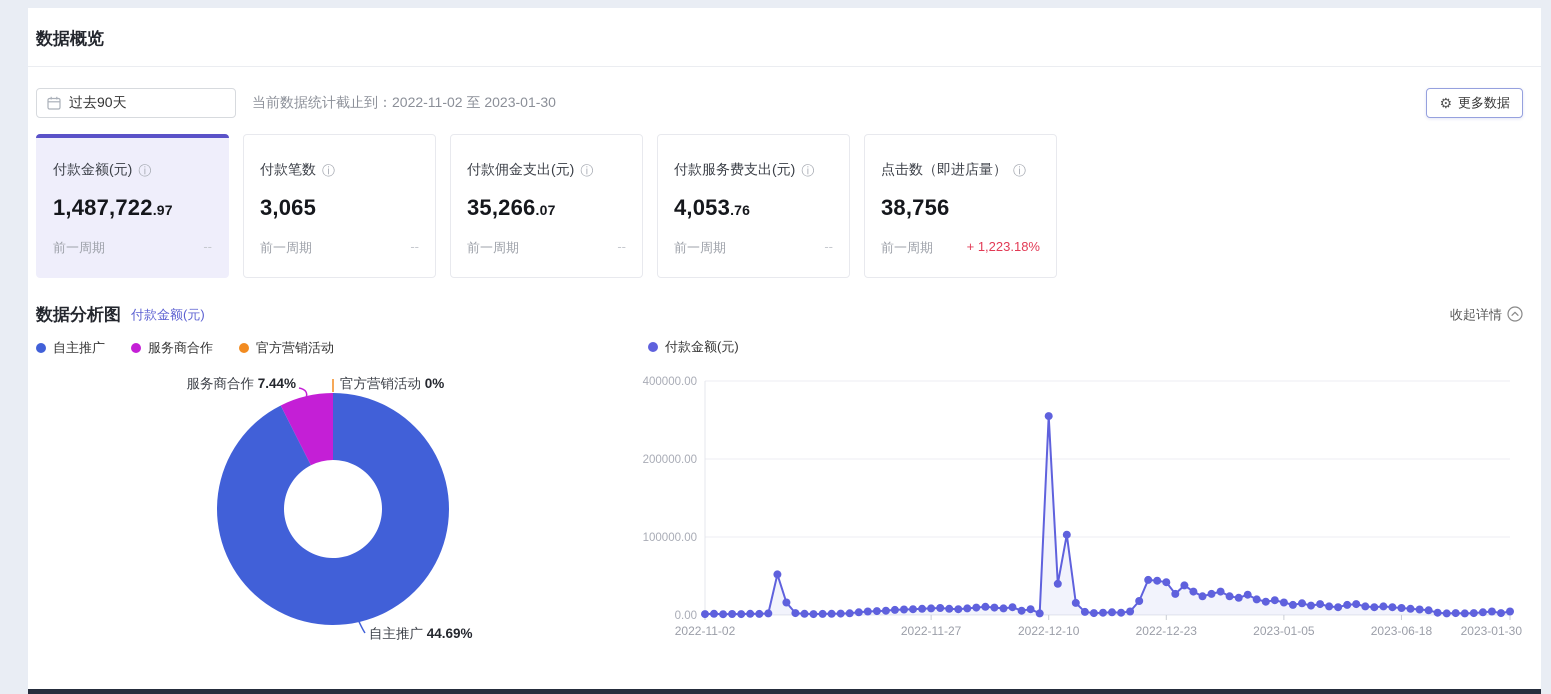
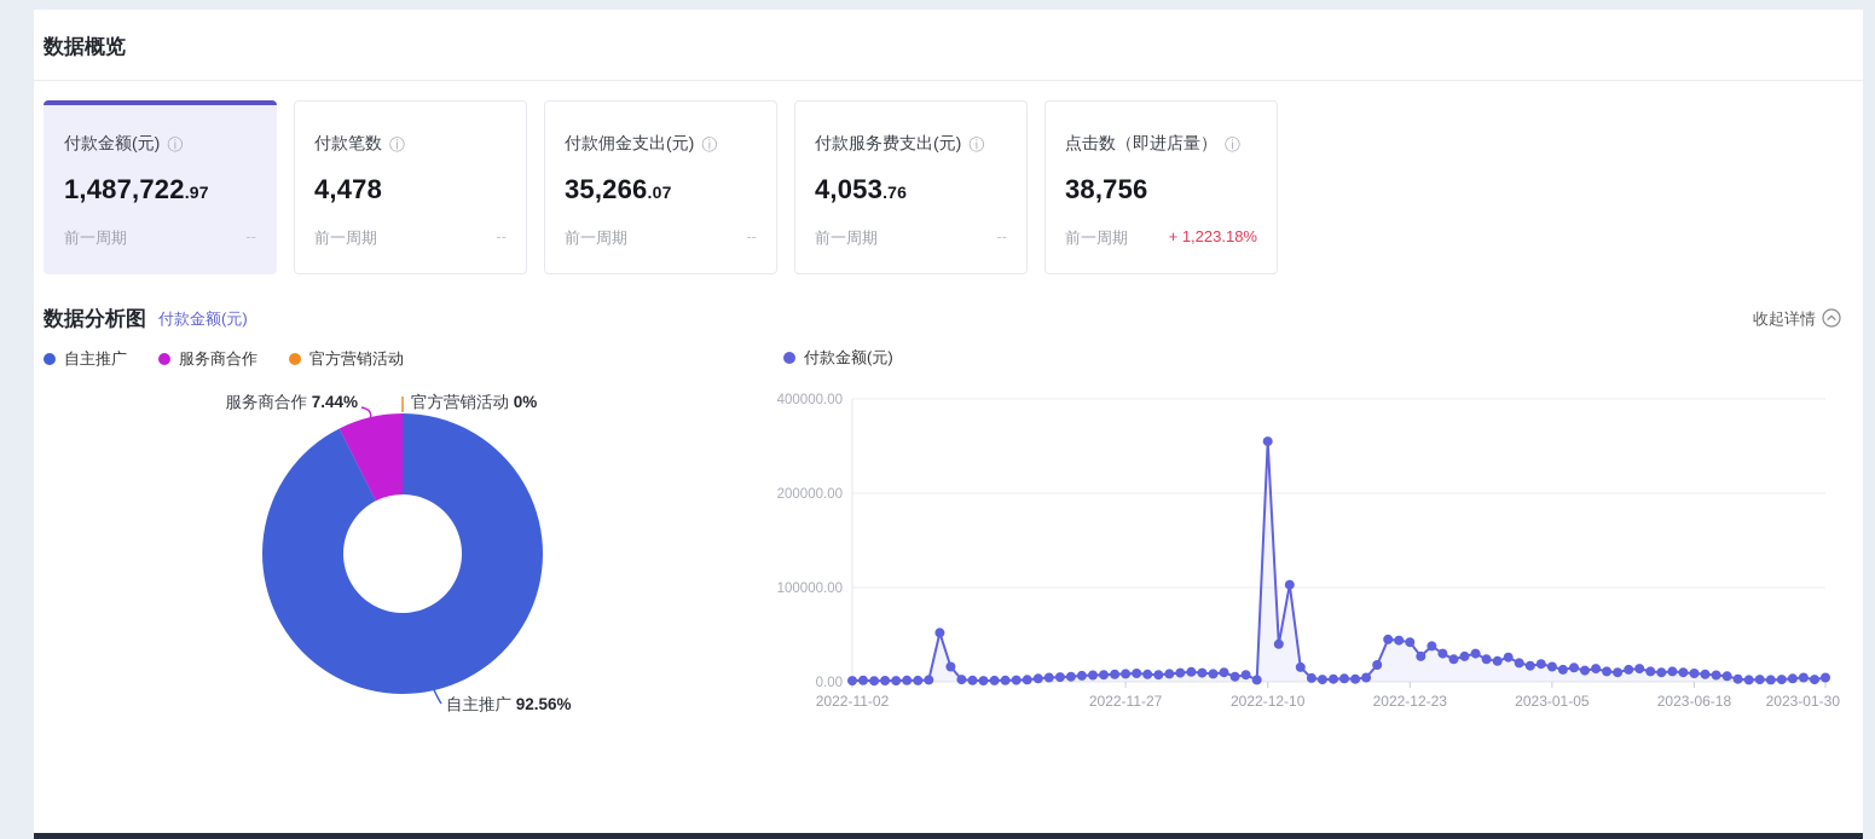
  数据概览
- 过去90天
- 当前数据统计截止到：2022-11-02 至 2023-01-30
- ⚙
- 更多数据
  付款金额(元)
  ⓘ
  1,487,722.97
  前一周期
  --
  付款笔数
  ⓘ
- 3,065
+ 4,478
  前一周期
  --
  付款佣金支出(元)
  ⓘ
  35,266.07
  前一周期
  --
  付款服务费支出(元)
  ⓘ
  4,053.76
  前一周期
  --
  点击数（即进店量）
  ⓘ
  38,756
  前一周期
  + 1,223.18%
  数据分析图
  付款金额(元)
  收起详情
  自主推广
  服务商合作
  官方营销活动
  付款金额(元)
  服务商合作 7.44%
  官方营销活动 0%
- 自主推广 44.69%
+ 自主推广 92.56%
  0.00
  100000.00
  200000.00
  400000.00
  2022-11-02
  2022-11-27
  2022-12-10
  2022-12-23
  2023-01-05
  2023-06-18
  2023-01-30
